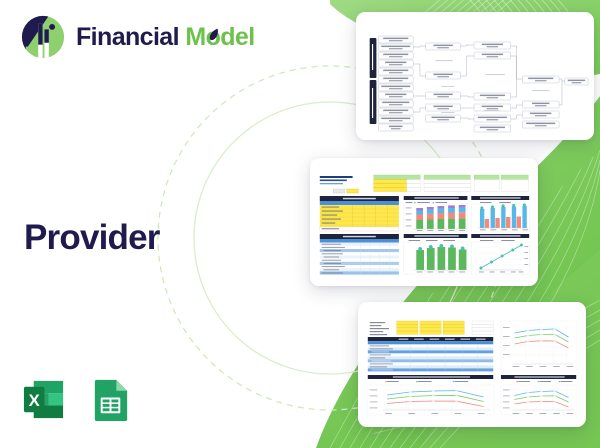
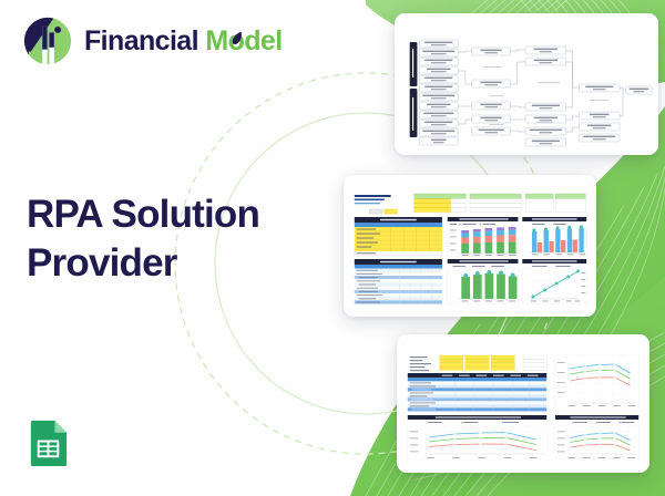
  Financial M del
+ RPA Solution
  Provider
- X
